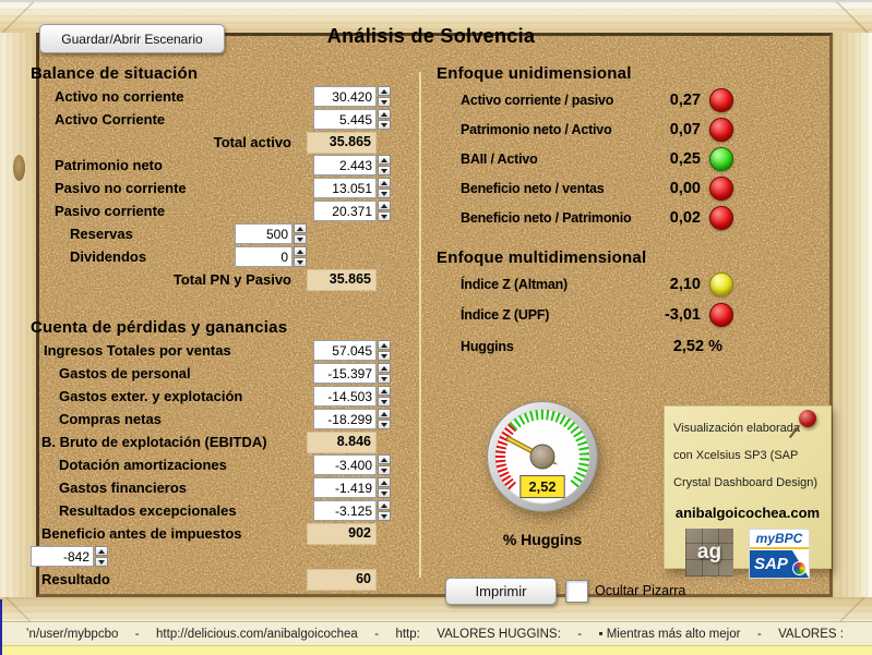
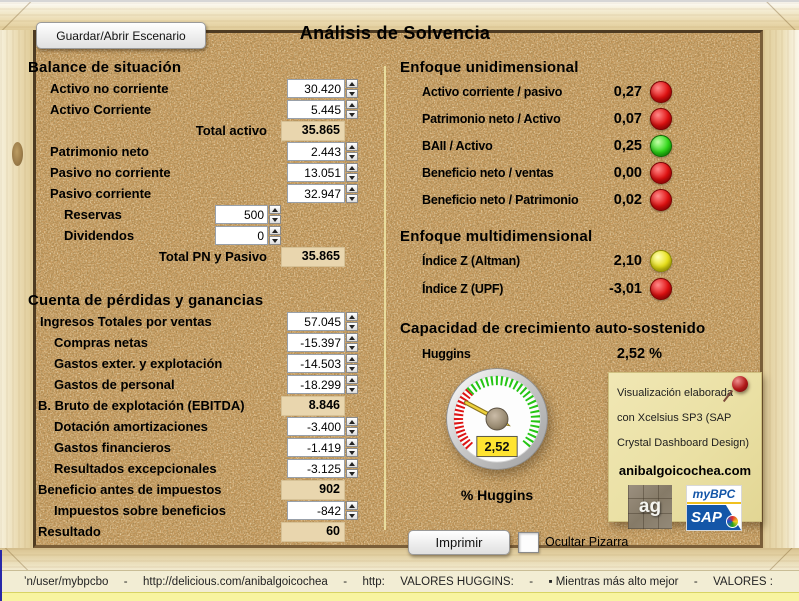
  Guardar/Abrir Escenario
  Análisis de Solvencia
  Balance de situación
  Activo no corriente
  30.420
  Activo Corriente
  5.445
  Total activo
  35.865
  Patrimonio neto
  2.443
  Pasivo no corriente
  13.051
  Pasivo corriente
- 20.371
+ 32.947
  Reservas
  500
  Dividendos
  0
  Total PN y Pasivo
  35.865
  Cuenta de pérdidas y ganancias
  Ingresos Totales por ventas
  57.045
- Gastos de personal
+ Compras netas
  -15.397
  Gastos exter. y explotación
  -14.503
- Compras netas
+ Gastos de personal
  -18.299
  B. Bruto de explotación (EBITDA)
  8.846
  Dotación amortizaciones
  -3.400
  Gastos financieros
  -1.419
  Resultados excepcionales
  -3.125
  Beneficio antes de impuestos
  902
+ Impuestos sobre beneficios
  -842
  Resultado
  60
  Enfoque unidimensional
  Activo corriente / pasivo
  0,27
  Patrimonio neto / Activo
  0,07
  BAII / Activo
  0,25
  Beneficio neto / ventas
  0,00
  Beneficio neto / Patrimonio
  0,02
  Enfoque multidimensional
  Índice Z (Altman)
  2,10
  Índice Z (UPF)
  -3,01
+ Capacidad de crecimiento auto-sostenido
  Huggins
  2,52 %
  2,52
  % Huggins
  Visualización elaborad
  con Xcelsius SP3 (SAP
  Crystal Dashboard Design)
  anibalgoicochea.com
  ag
  myBPC
  SAP
  Imprimir
  Ocultar Pizarra
  ʼn/user/mybpcbo
  -
  http://delicious.com/anibalgoicochea
  -
  http:
  VALORES HUGGINS:
  -
  ▪ Mientras más alto mejor
  -
  VALORES :
